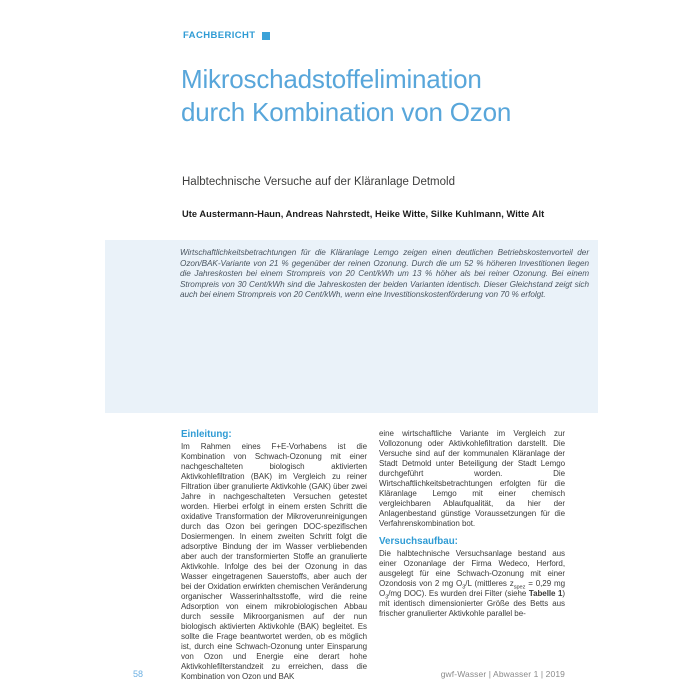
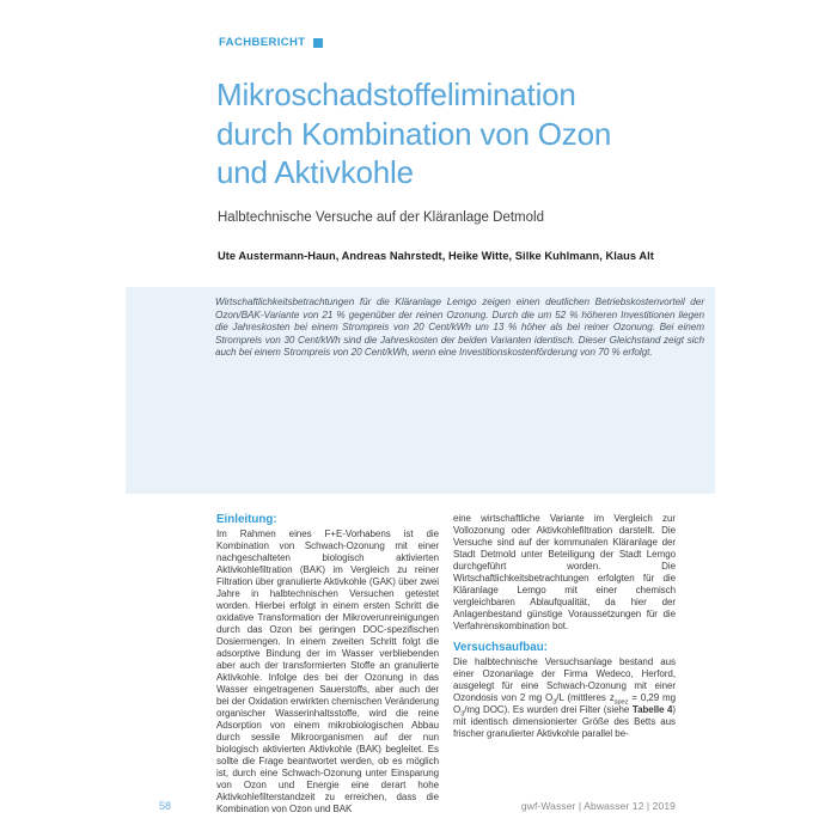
  FACHBERICHT
  Mikroschadstoffelimination
  durch Kombination von Ozon
+ und Aktivkohle
  Halbtechnische Versuche auf der Kläranlage Detmold
- Ute Austermann-Haun, Andreas Nahrstedt, Heike Witte, Silke Kuhlmann, Witte Alt
+ Ute Austermann-Haun, Andreas Nahrstedt, Heike Witte, Silke Kuhlmann, Klaus Alt
  Wirtschaftlichkeitsbetrachtungen für die Kläranlage Lemgo zeigen einen deutlichen Betriebskostenvorteil der Ozon/BAK-Variante von 21 % gegenüber der reinen Ozonung. Durch die um 52 % höheren Investitionen liegen die Jahreskosten bei einem Strompreis von 20 Cent/kWh um 13 % höher als bei reiner Ozonung. Bei einem Strompreis von 30 Cent/kWh sind die Jahreskosten der beiden Varianten identisch. Dieser Gleichstand zeigt sich auch bei einem Strompreis von 20 Cent/kWh, wenn eine Investitionskostenförderung von 70 % erfolgt.
  Einleitung:
- Im Rahmen eines F+E-Vorhabens ist die Kombination von Schwach-Ozonung mit einer nachgeschalteten biologisch aktivierten Aktivkohlefiltration (BAK) im Vergleich zu reiner Filtration über granulierte Aktivkohle (GAK) über zwei Jahre in nachgeschalteten Versuchen getestet worden. Hierbei erfolgt in einem ersten Schritt die oxidative Transformation der Mikroverunreinigungen durch das Ozon bei geringen DOC-spezifischen Dosiermengen. In einem zweiten Schritt folgt die adsorptive Bindung der im Wasser verbliebenden aber auch der transformierten Stoffe an granulierte Aktivkohle. Infolge des bei der Ozonung in das Wasser eingetragenen Sauerstoffs, aber auch der bei der Oxidation erwirkten chemischen Veränderung organischer Wasserinhaltsstoffe, wird die reine Adsorption von einem mikrobiologischen Abbau durch sessile Mikroorganismen auf der nun biologisch aktivierten Aktivkohle (BAK) begleitet. Es sollte die Frage beantwortet werden, ob es möglich ist, durch eine Schwach-Ozonung unter Einsparung von Ozon und Energie eine derart hohe Aktivkohlefilterstandzeit zu erreichen, dass die Kombination von Ozon und BAK
+ Im Rahmen eines F+E-Vorhabens ist die Kombination von Schwach-Ozonung mit einer nachgeschalteten biologisch aktivierten Aktivkohlefiltration (BAK) im Vergleich zu reiner Filtration über granulierte Aktivkohle (GAK) über zwei Jahre in halbtechnischen Versuchen getestet worden. Hierbei erfolgt in einem ersten Schritt die oxidative Transformation der Mikroverunreinigungen durch das Ozon bei geringen DOC-spezifischen Dosiermengen. In einem zweiten Schritt folgt die adsorptive Bindung der im Wasser verbliebenden aber auch der transformierten Stoffe an granulierte Aktivkohle. Infolge des bei der Ozonung in das Wasser eingetragenen Sauerstoffs, aber auch der bei der Oxidation erwirkten chemischen Veränderung organischer Wasserinhaltsstoffe, wird die reine Adsorption von einem mikrobiologischen Abbau durch sessile Mikroorganismen auf der nun biologisch aktivierten Aktivkohle (BAK) begleitet. Es sollte die Frage beantwortet werden, ob es möglich ist, durch eine Schwach-Ozonung unter Einsparung von Ozon und Energie eine derart hohe Aktivkohlefilterstandzeit zu erreichen, dass die Kombination von Ozon und BAK
  eine wirtschaftliche Variante im Vergleich zur Vollozonung oder Aktivkohlefiltration darstellt. Die Versuche sind auf der kommunalen Kläranlage der Stadt Detmold unter Beteiligung der Stadt Lemgo durchgeführt worden. Die Wirtschaftlichkeitsbetrachtungen erfolgten für die Kläranlage Lemgo mit einer chemisch vergleichbaren Ablaufqualität, da hier der Anlagenbestand günstige Voraussetzungen für die Verfahrenskombination bot.
  Versuchsaufbau:
- Die halbtechnische Versuchsanlage bestand aus einer Ozonanlage der Firma Wedeco, Herford, ausgelegt für eine Schwach-Ozonung mit einer Ozondosis von 2 mg O /L (mittleres z = 0,29 mg O /mg DOC). Es wurden drei Filter (siehe Tabelle 1) mit identisch dimensionierter Größe des Betts aus frischer granulierter Aktivkohle parallel be-
+ Die halbtechnische Versuchsanlage bestand aus einer Ozonanlage der Firma Wedeco, Herford, ausgelegt für eine Schwach-Ozonung mit einer Ozondosis von 2 mg O /L (mittleres z = 0,29 mg O /mg DOC). Es wurden drei Filter (siehe Tabelle 4) mit identisch dimensionierter Größe des Betts aus frischer granulierter Aktivkohle parallel be-
  58
- gwf-Wasser | Abwasser 1 | 2019
+ gwf-Wasser | Abwasser 12 | 2019
